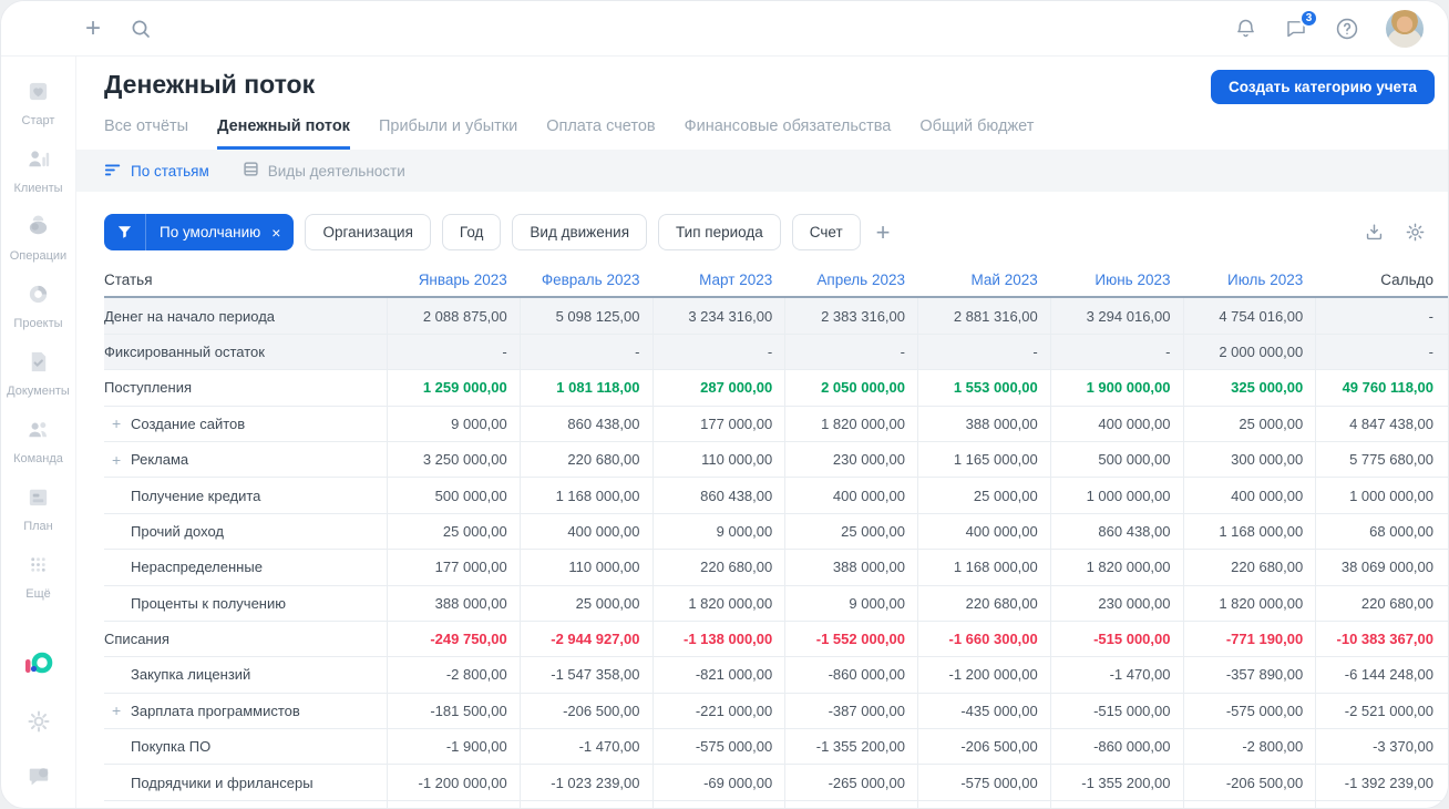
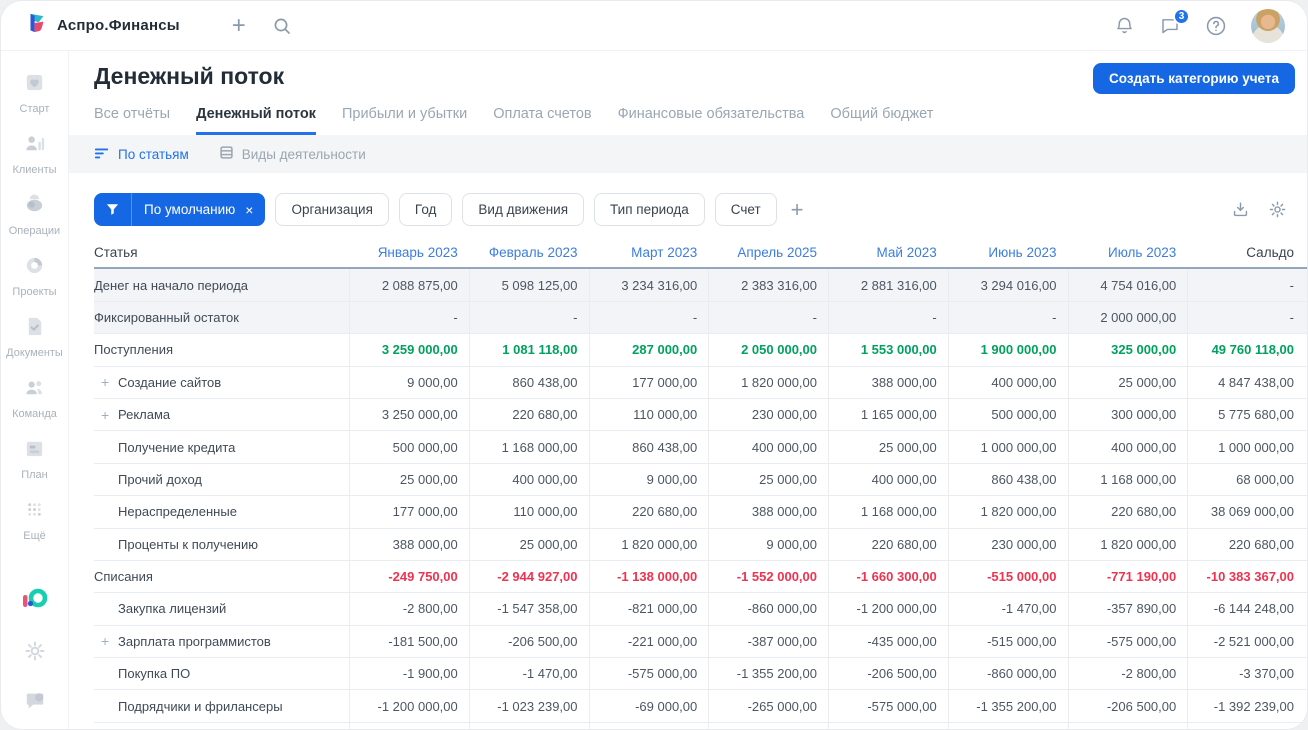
+ Аспро.Финансы
  +
  3
  Старт
  Клиенты
  Операции
  Проекты
  Документы
  Команда
  План
  Ещё
  Денежный поток
  Создать категорию учета
  Все отчёты
  Денежный поток
  Прибыли и убытки
  Оплата счетов
  Финансовые обязательства
  Общий бюджет
  По статьям
  Виды деятельности
  По умолчанию
  ×
  Организация
  Год
  Вид движения
  Тип периода
  Счет
  +
  Статья
  Январь 2023
  Февраль 2023
  Март 2023
- Апрель 2023
+ Апрель 2025
  Май 2023
  Июнь 2023
  Июль 2023
  Сальдо
  Денег на начало периода
  2 088 875,00
  5 098 125,00
  3 234 316,00
  2 383 316,00
  2 881 316,00
  3 294 016,00
  4 754 016,00
  -
  Фиксированный остаток
  -
  -
  -
  -
  -
  -
  2 000 000,00
  -
  Поступления
- 1 259 000,00
+ 3 259 000,00
  1 081 118,00
  287 000,00
  2 050 000,00
  1 553 000,00
  1 900 000,00
  325 000,00
  49 760 118,00
  +
  Создание сайтов
  9 000,00
  860 438,00
  177 000,00
  1 820 000,00
  388 000,00
  400 000,00
  25 000,00
  4 847 438,00
  +
  Реклама
  3 250 000,00
  220 680,00
  110 000,00
  230 000,00
  1 165 000,00
  500 000,00
  300 000,00
  5 775 680,00
  Получение кредита
  500 000,00
  1 168 000,00
  860 438,00
  400 000,00
  25 000,00
  1 000 000,00
  400 000,00
  1 000 000,00
  Прочий доход
  25 000,00
  400 000,00
  9 000,00
  25 000,00
  400 000,00
  860 438,00
  1 168 000,00
  68 000,00
  Нераспределенные
  177 000,00
  110 000,00
  220 680,00
  388 000,00
  1 168 000,00
  1 820 000,00
  220 680,00
  38 069 000,00
  Проценты к получению
  388 000,00
  25 000,00
  1 820 000,00
  9 000,00
  220 680,00
  230 000,00
  1 820 000,00
  220 680,00
  Списания
  -249 750,00
  -2 944 927,00
  -1 138 000,00
  -1 552 000,00
  -1 660 300,00
  -515 000,00
  -771 190,00
  -10 383 367,00
  Закупка лицензий
  -2 800,00
  -1 547 358,00
  -821 000,00
  -860 000,00
  -1 200 000,00
  -1 470,00
  -357 890,00
  -6 144 248,00
  +
  Зарплата программистов
  -181 500,00
  -206 500,00
  -221 000,00
  -387 000,00
  -435 000,00
  -515 000,00
  -575 000,00
  -2 521 000,00
  Покупка ПО
  -1 900,00
  -1 470,00
  -575 000,00
  -1 355 200,00
  -206 500,00
  -860 000,00
  -2 800,00
  -3 370,00
  Подрядчики и фрилансеры
  -1 200 000,00
  -1 023 239,00
  -69 000,00
  -265 000,00
  -575 000,00
  -1 355 200,00
  -206 500,00
  -1 392 239,00
